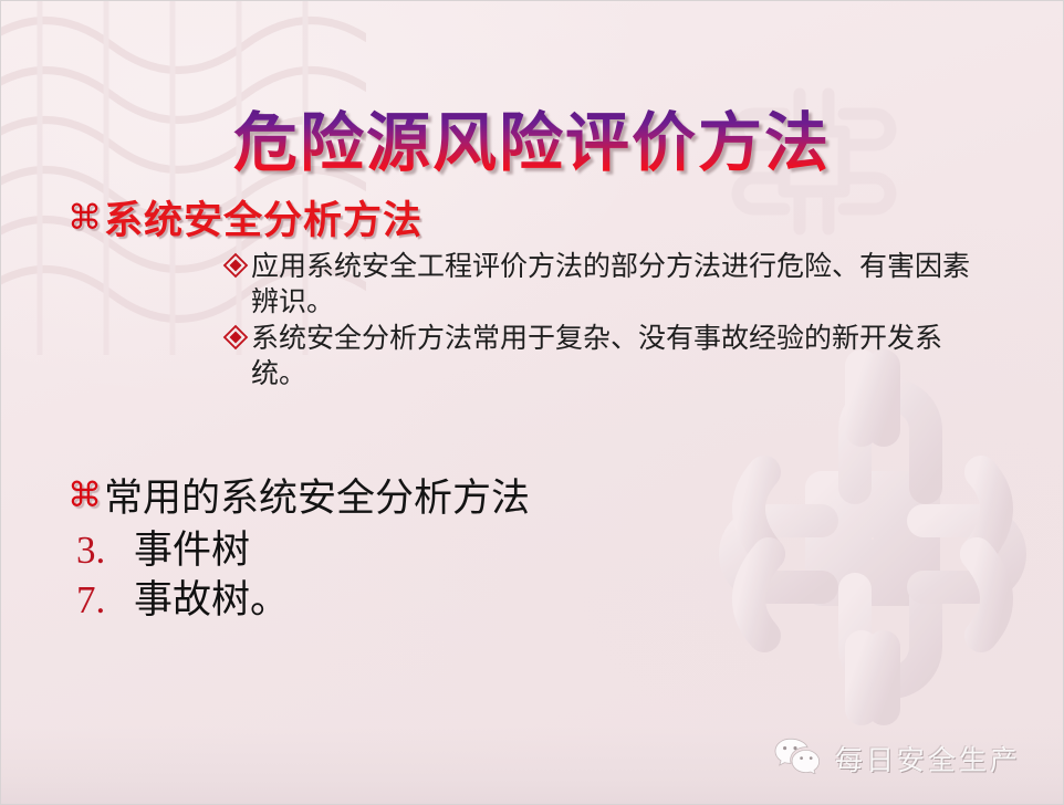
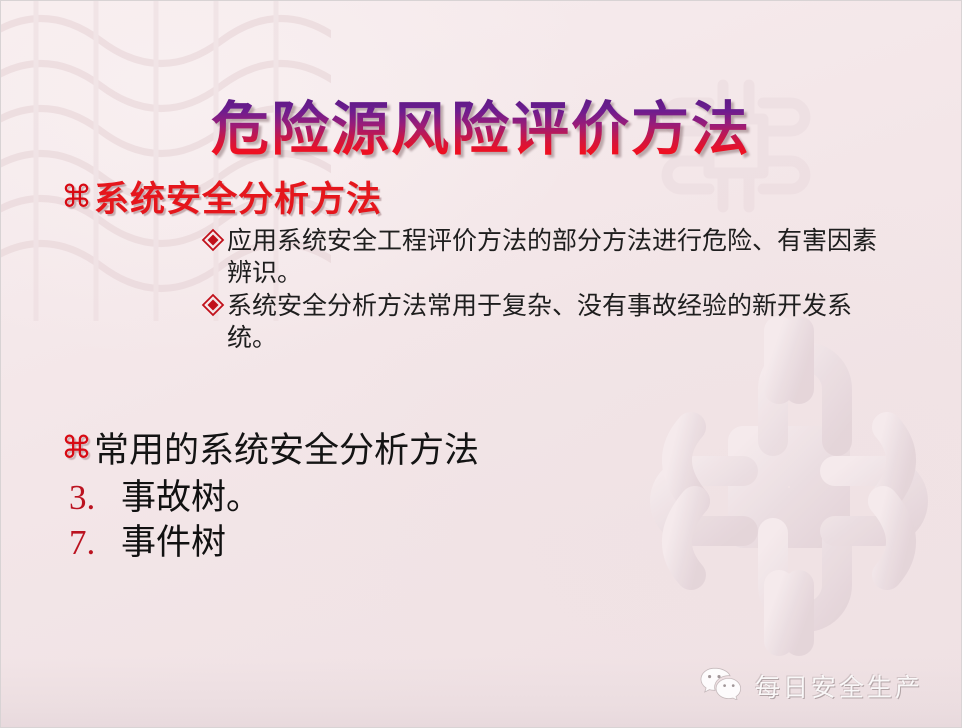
  危险源风险评价方法
  ⌘
  系统安全分析方法
  应用系统安全工程评价方法的部分方法进行危险、有害因素辨识。
  系统安全分析方法常用于复杂、没有事故经验的新开发系统。
  ⌘
  常用的系统安全分析方法
  3.
- 事件树
+ 事故树。
  7.
- 事故树。
+ 事件树
  每日安全生产
